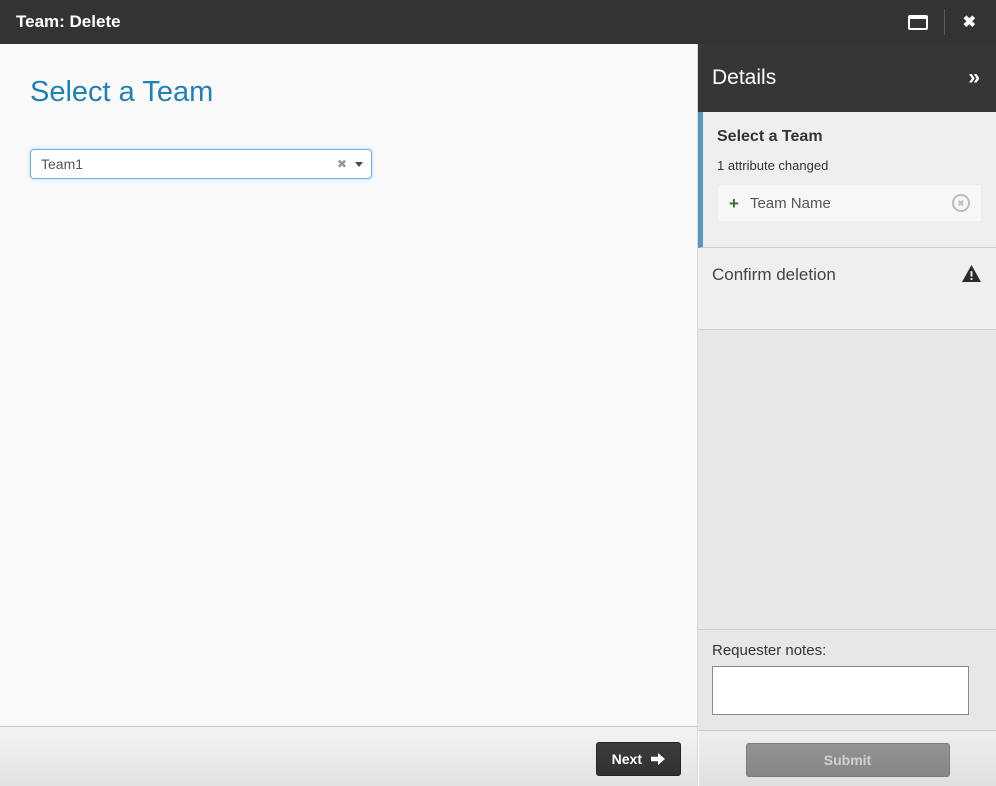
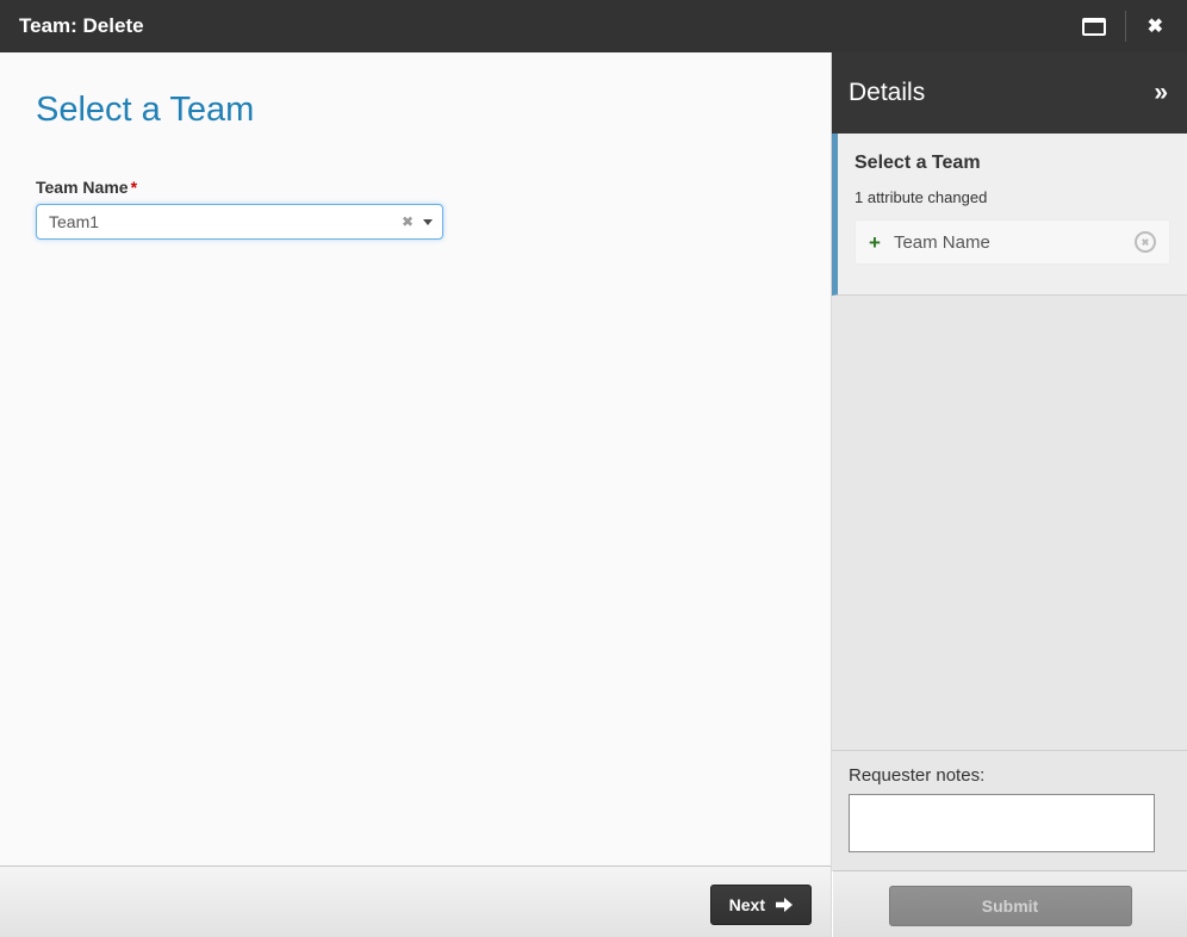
  Team: Delete
  ✖
  Select a Team
+ Team Name *
  Team1
  ✖
  Next
  Details
  »
  Select a Team
  1 attribute changed
  +
  Team Name
  ✖
- Confirm deletion
  Requester notes:
  Submit
